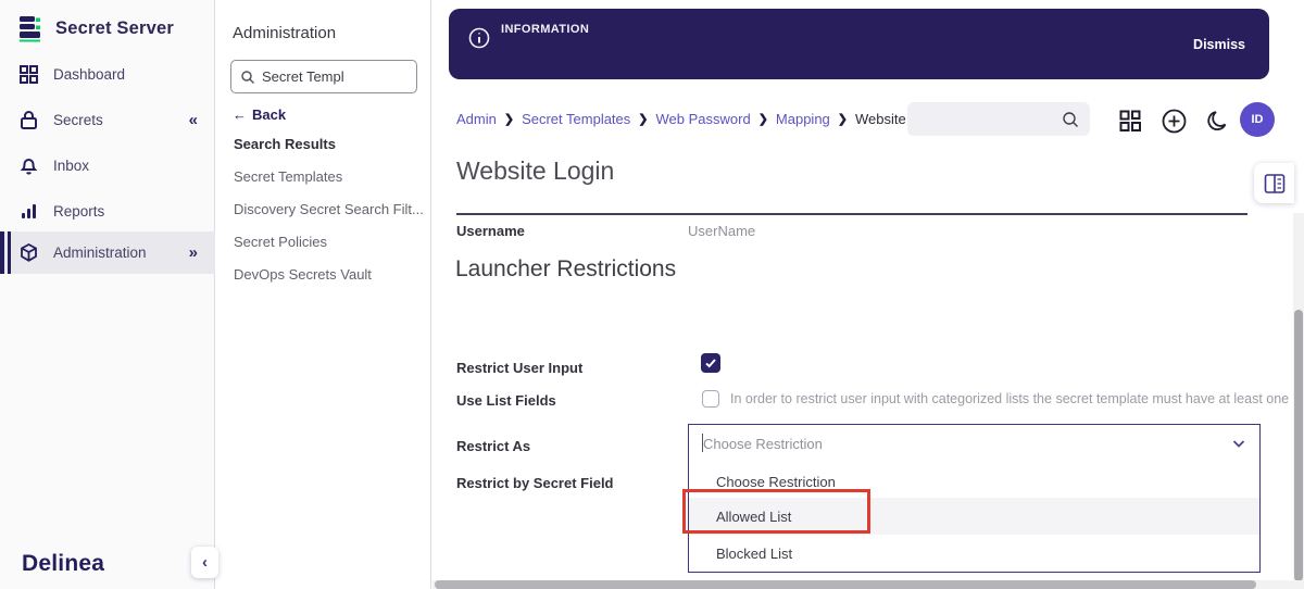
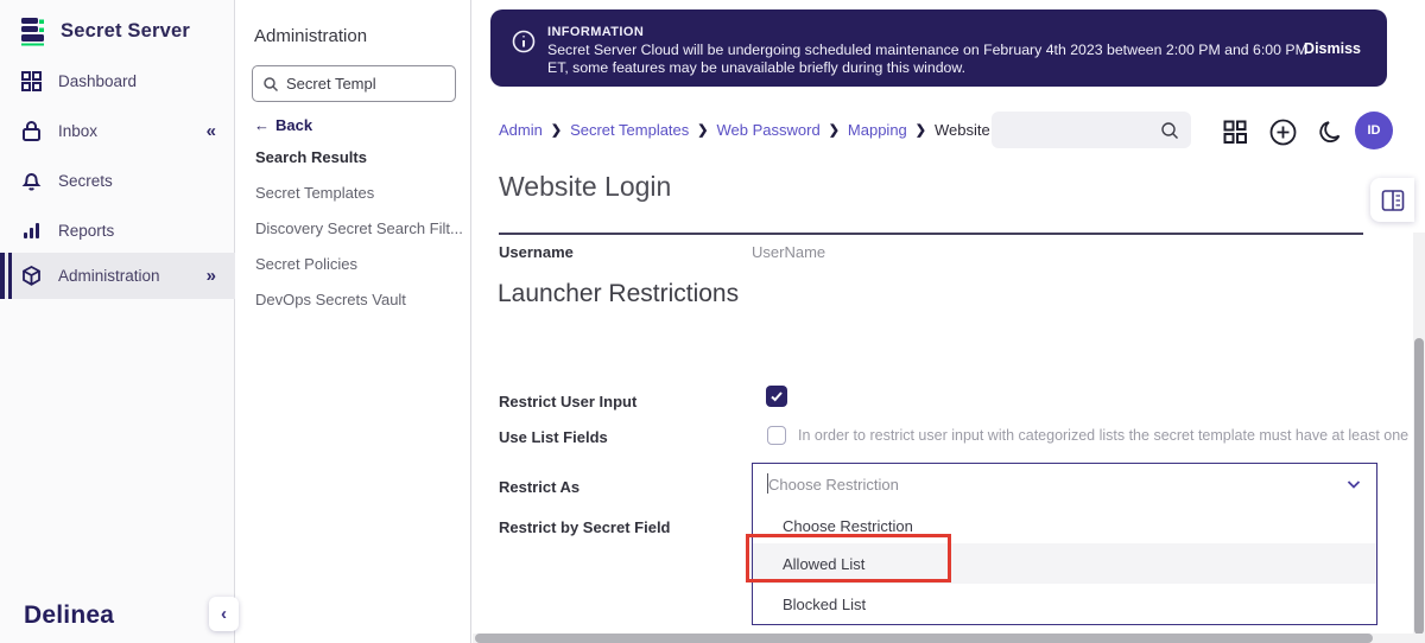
  Secret Server
  Dashboard
- Secrets
+ Inbox
  «
- Inbox
+ Secrets
  Reports
  Administration
  »
  Delinea
  ‹
  Administration
  Secret Templ
  ←
  Back
  Search Results
  Secret Templates
  Discovery Secret Search Filt...
  Secret Policies
  DevOps Secrets Vault
  INFORMATION
+ Secret Server Cloud will be undergoing scheduled maintenance on February 4th 2023 between 2:00 PM and 6:00 PM ET, some features may be unavailable briefly during this window.
  Dismiss
  Admin
  ❯
  Secret Templates
  ❯
  Web Password
  ❯
  Mapping
  ❯
  ID
  Website Login
  Username
  UserName
  Launcher Restrictions
  Restrict User Input
  Use List Fields
  In order to restrict user input with categorized lists the secret template must have at least one
  Restrict As
  Restrict by Secret Field
  Choose Restriction
  Choose Restriction
  Allowed List
  Blocked List
